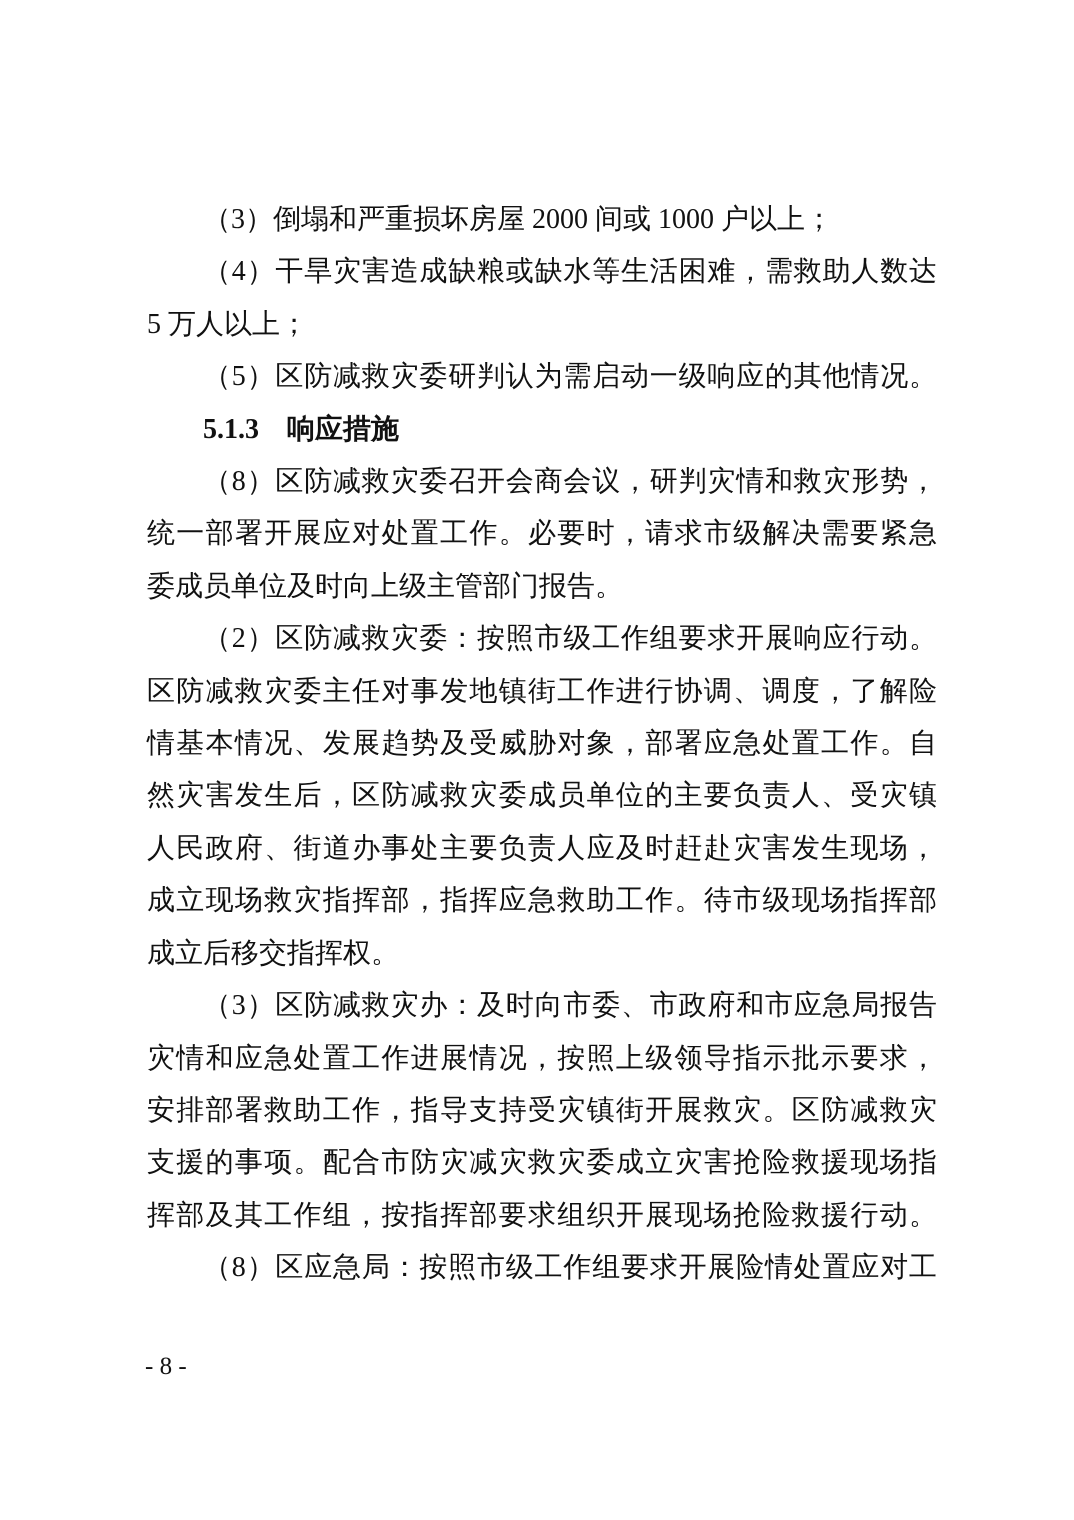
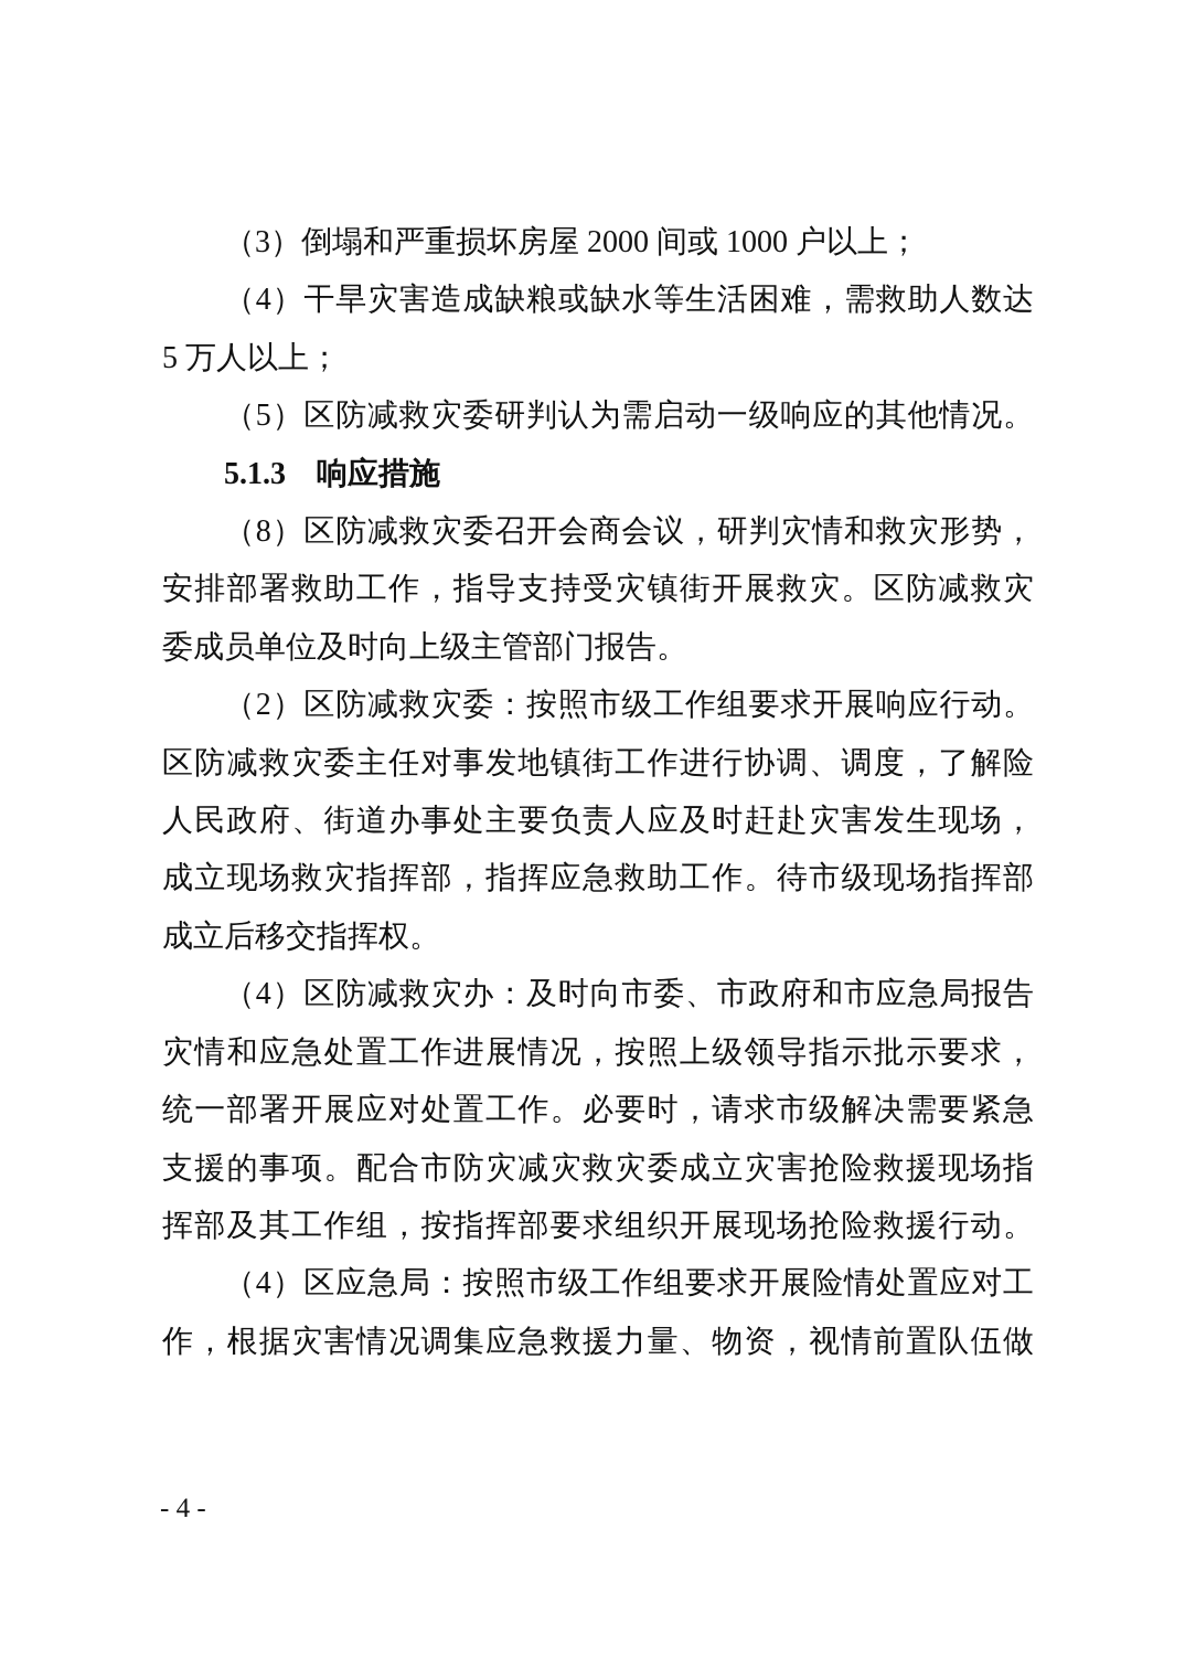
  （3）倒塌和严重损坏房屋 2000 间或 1000 户以上；
  （4）干旱灾害造成缺粮或缺水等生活困难，需救助人数达
  5 万人以上；
  （5）区防减救灾委研判认为需启动一级响应的其他情况。
  5.1.3 响应措施
  （8）区防减救灾委召开会商会议，研判灾情和救灾形势，
- 统一部署开展应对处置工作。必要时，请求市级解决需要紧急
+ 安排部署救助工作，指导支持受灾镇街开展救灾。区防减救灾
  委成员单位及时向上级主管部门报告。
  （2）区防减救灾委：按照市级工作组要求开展响应行动。
  区防减救灾委主任对事发地镇街工作进行协调、调度，了解险
- 情基本情况、发展趋势及受威胁对象，部署应急处置工作。自
- 然灾害发生后，区防减救灾委成员单位的主要负责人、受灾镇
  人民政府、街道办事处主要负责人应及时赶赴灾害发生现场，
  成立现场救灾指挥部，指挥应急救助工作。待市级现场指挥部
  成立后移交指挥权。
- （3）区防减救灾办：及时向市委、市政府和市应急局报告
+ （4）区防减救灾办：及时向市委、市政府和市应急局报告
  灾情和应急处置工作进展情况，按照上级领导指示批示要求，
- 安排部署救助工作，指导支持受灾镇街开展救灾。区防减救灾
+ 统一部署开展应对处置工作。必要时，请求市级解决需要紧急
  支援的事项。配合市防灾减灾救灾委成立灾害抢险救援现场指
  挥部及其工作组，按指挥部要求组织开展现场抢险救援行动。
- （8）区应急局：按照市级工作组要求开展险情处置应对工
+ （4）区应急局：按照市级工作组要求开展险情处置应对工
+ 作，根据灾害情况调集应急救援力量、物资，视情前置队伍做
- - 8 -
+ - 4 -
